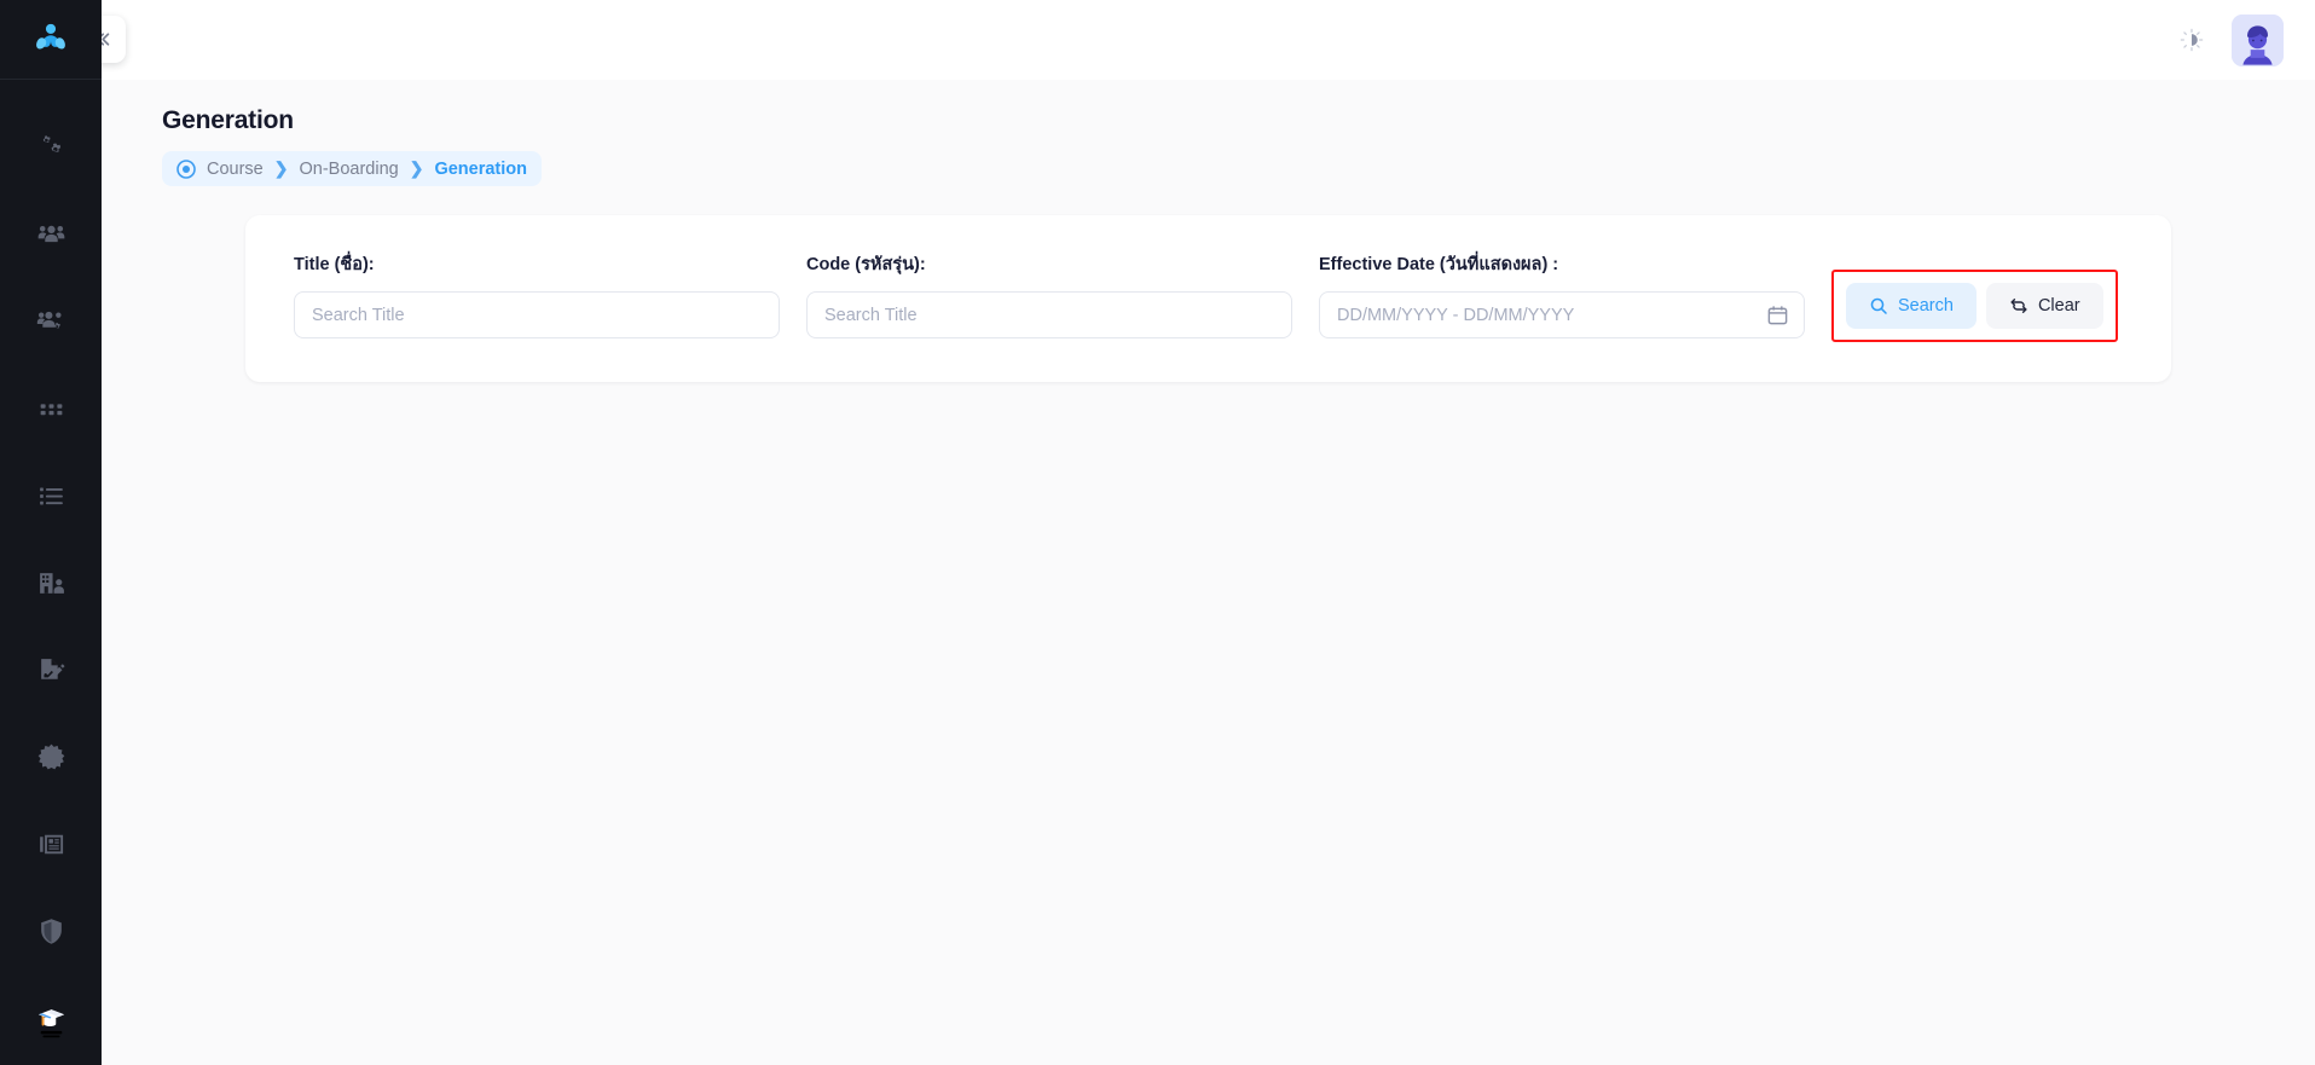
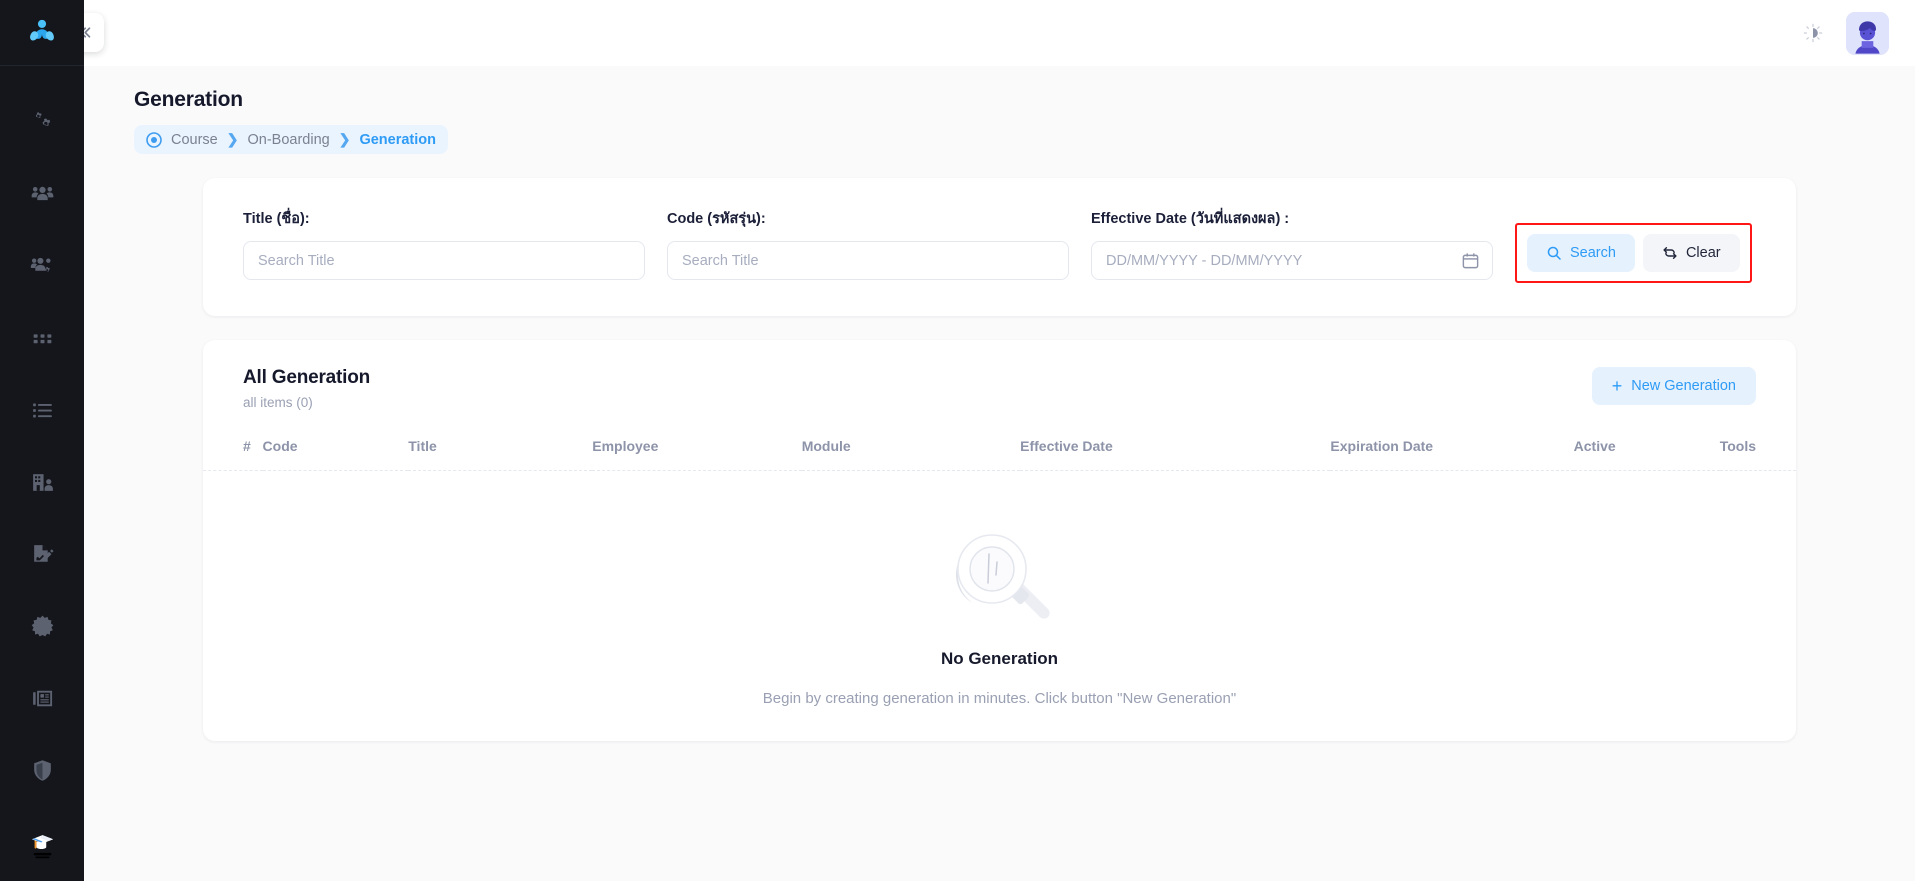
  Generation
  Course
  ❯
  On-Boarding
  ❯
  Generation
  Title (ชื่อ):
  Search Title
  Code (รหัสรุ่น):
  Search Title
  Effective Date (วันที่แสดงผล) :
  DD/MM/YYYY - DD/MM/YYYY
  Search
  Clear
+ All Generation
+ all items (0)
+ +
+ New Generation
+ #	Code	Title	Employee	Module	Effective Date	Expiration Date	Active	Tools
+ No Generation
+ Begin by creating generation in minutes. Click button "New Generation"
